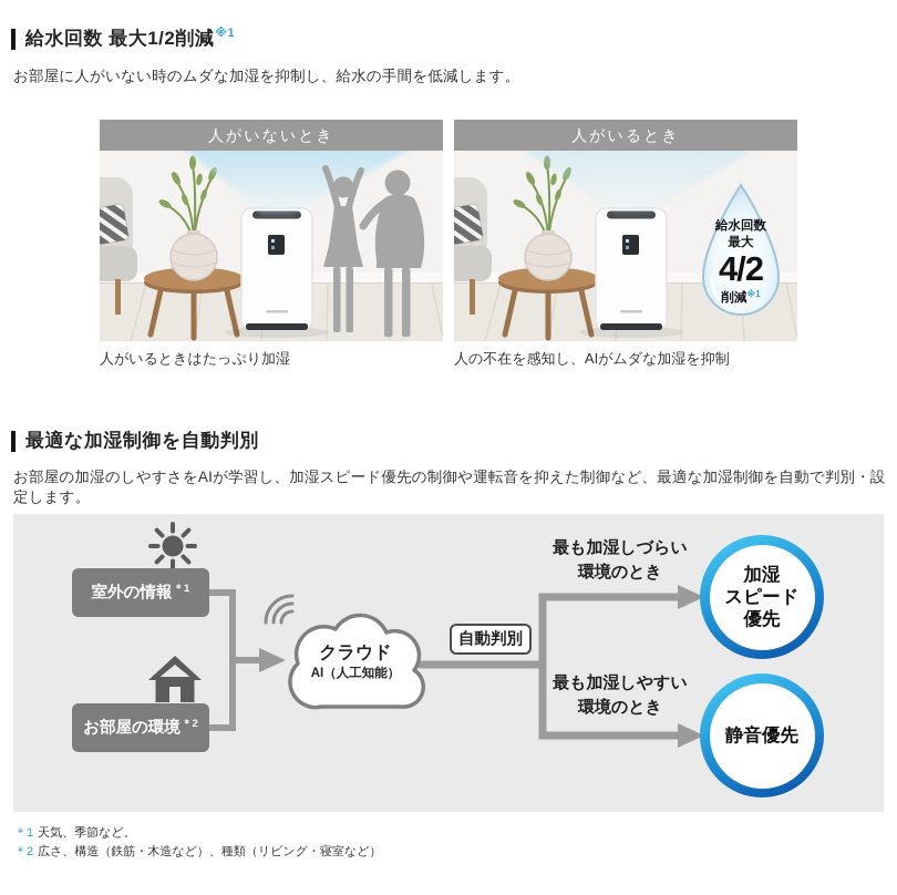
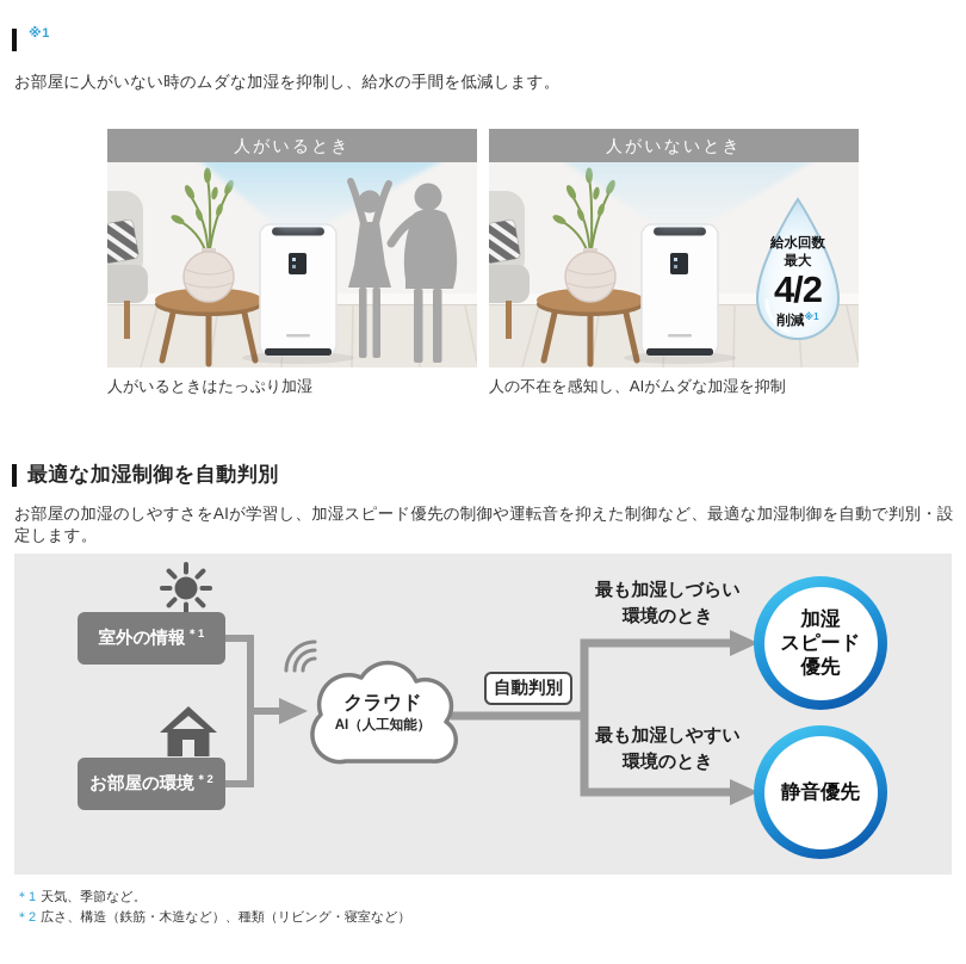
- 給水回数 最大1/2削減
  ※1
  お部屋に人がいない時のムダな加湿を抑制し、給水の手間を低減します。
- 人がいないとき
+ 人がいるとき
  人がいるときはたっぷり加湿
- 人がいるとき
+ 人がいないとき
  給水回数
  最大
  4/2
  削減※1
  人の不在を感知し、AIがムダな加湿を抑制
  最適な加湿制御を自動判別
  お部屋の加湿のしやすさをAIが学習し、加湿スピード優先の制御や運転音を抑えた制御など、最適な加湿制御を自動で判別・設定します。
  室外の情報
  ＊1
  お部屋の環境
  ＊2
  クラウド
  AI（人工知能）
  自動判別
  最も加湿しづらい
  環境のとき
  最も加湿しやすい
  環境のとき
  加湿
  スピード
  優先
  静音優先
  ＊1 天気、季節など。
  ＊2 広さ、構造（鉄筋・木造など）、種類（リビング・寝室など）
